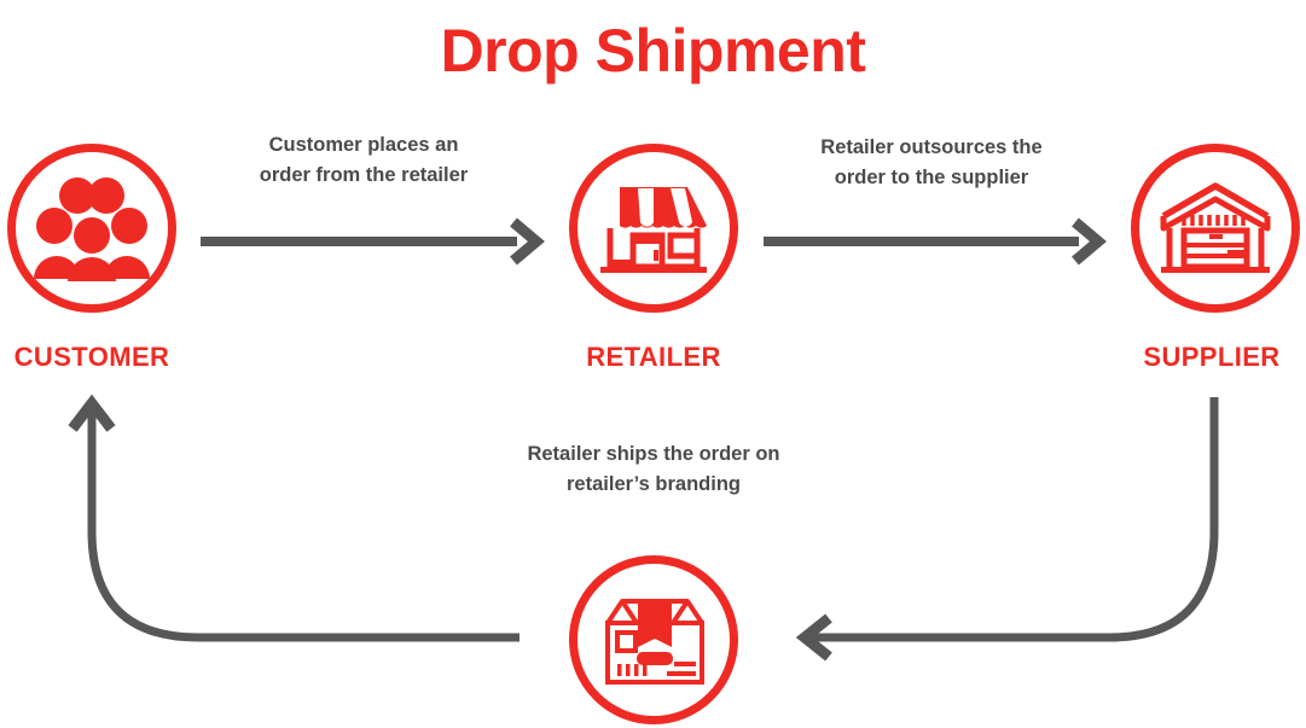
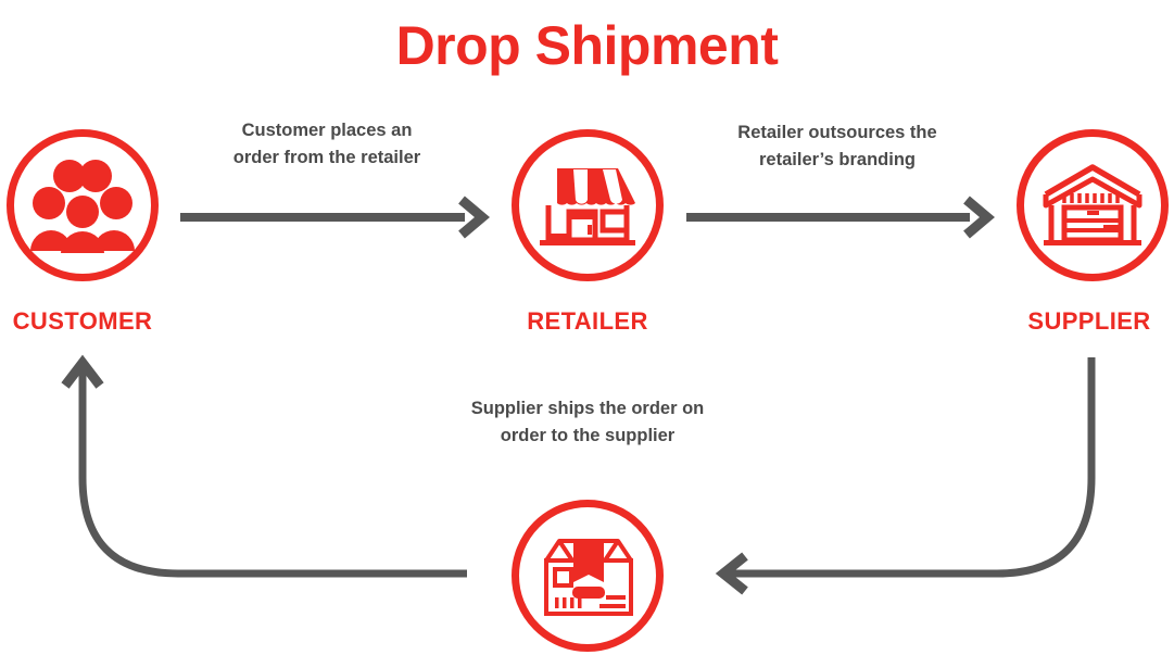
  Drop Shipment
  CUSTOMER
  RETAILER
  SUPPLIER
  Customer places an
  order from the retailer
  Retailer outsources the
- order to the supplier
+ retailer’s branding
- Retailer ships the order on
+ Supplier ships the order on
- retailer’s branding
+ order to the supplier
